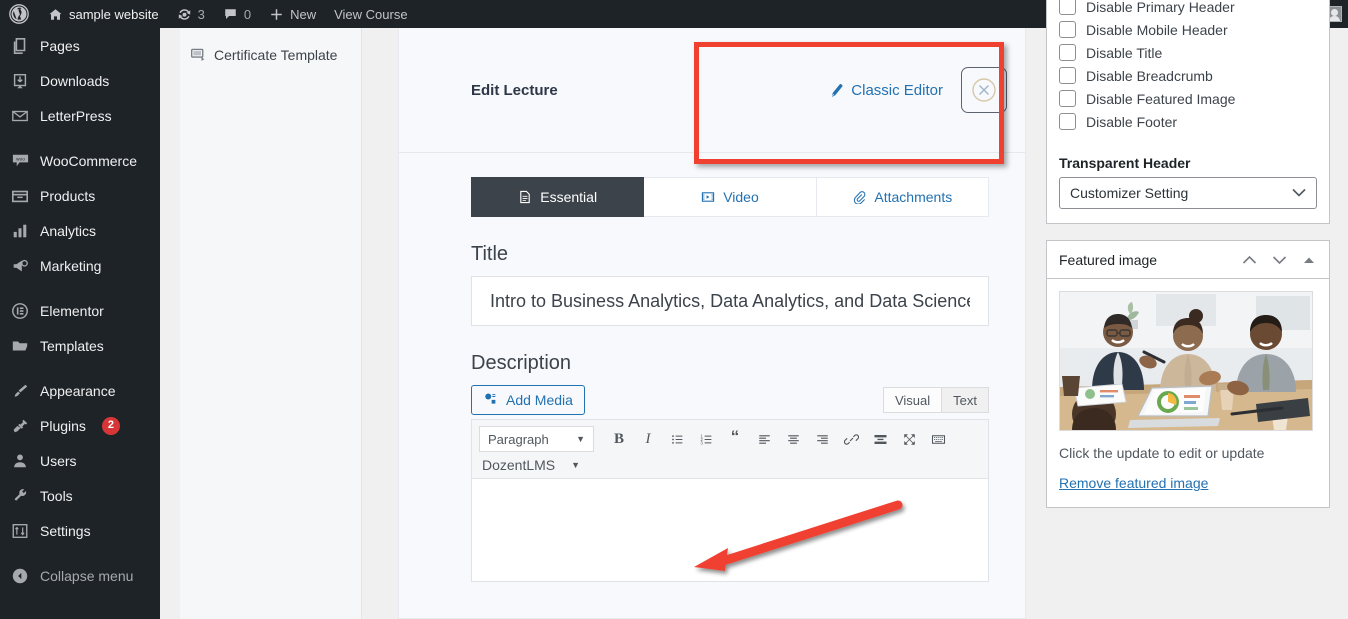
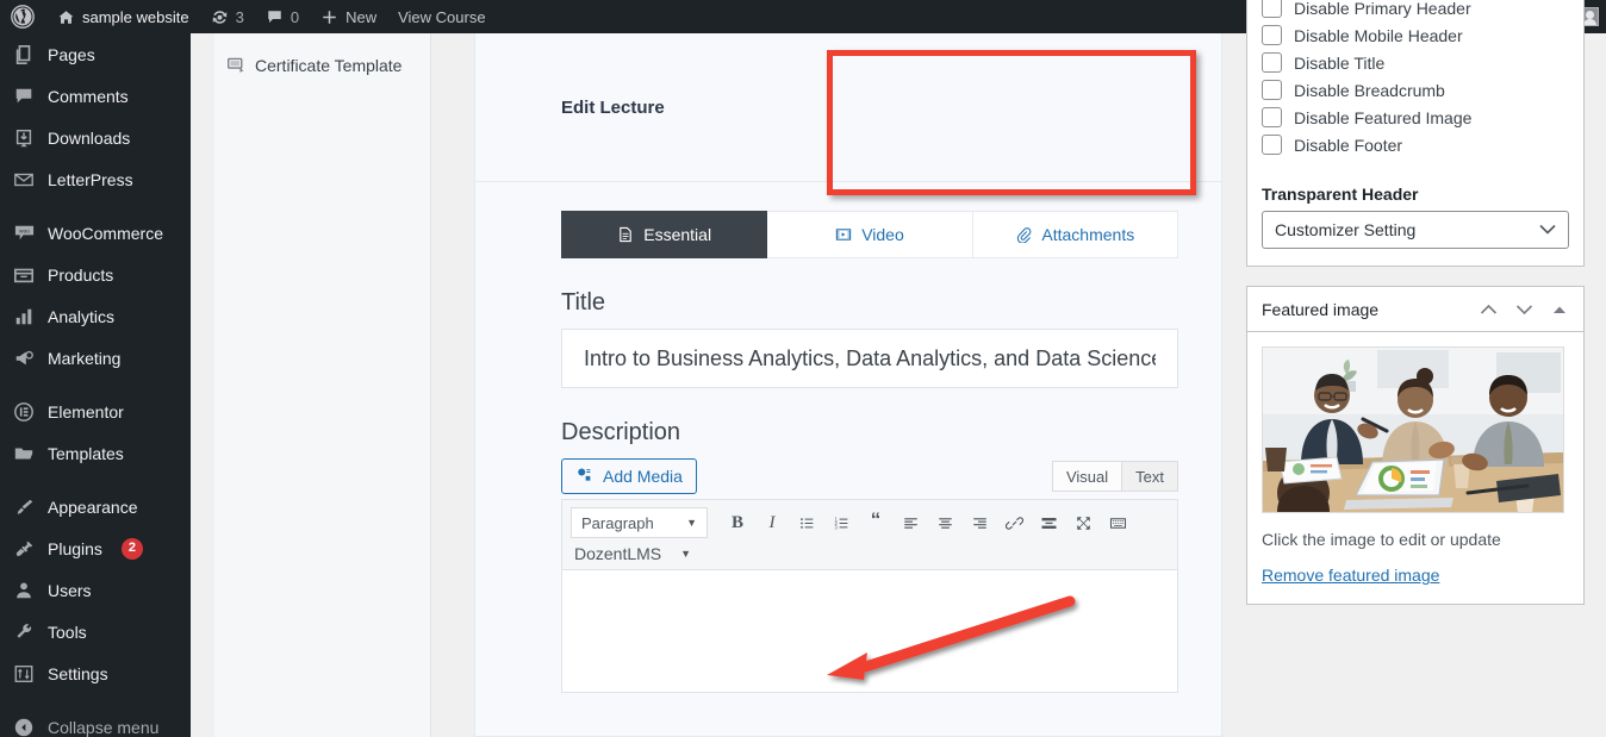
  sample website
  3
  0
  New
  View Course
  Pages
+ Comments
  Downloads
  LetterPress
  WooCommerce
  Products
  Analytics
  Marketing
  Elementor
  Templates
  Appearance
  Plugins
  2
  Users
  Tools
  Settings
  Collapse menu
  Certificate Template
  Edit Lecture
- Classic Editor
  Essential
  Video
  Attachments
  Title
  Intro to Business Analytics, Data Analytics, and Data Scienc
  Description
  Add Media
  Visual
  Text
  Paragraph
  ▼
  B
  I
  “
  DozentLMS
  ▼
  Disable Primary Header
  Disable Mobile Header
  Disable Title
  Disable Breadcrumb
  Disable Featured Image
  Disable Footer
  Transparent Header
  Customizer Setting
  Featured image
- Click the update to edit or update
+ Click the image to edit or update
  Remove featured image
